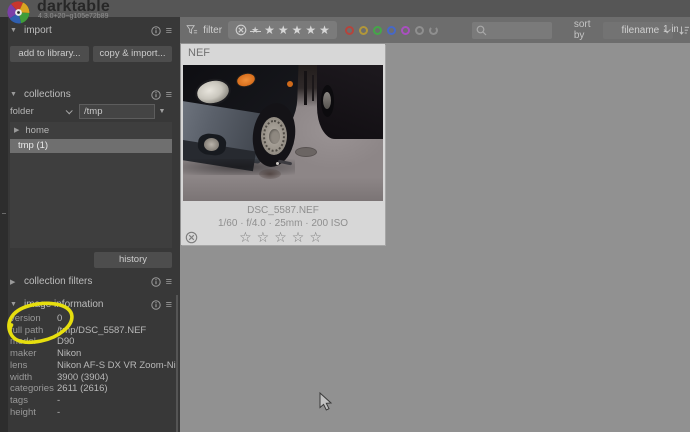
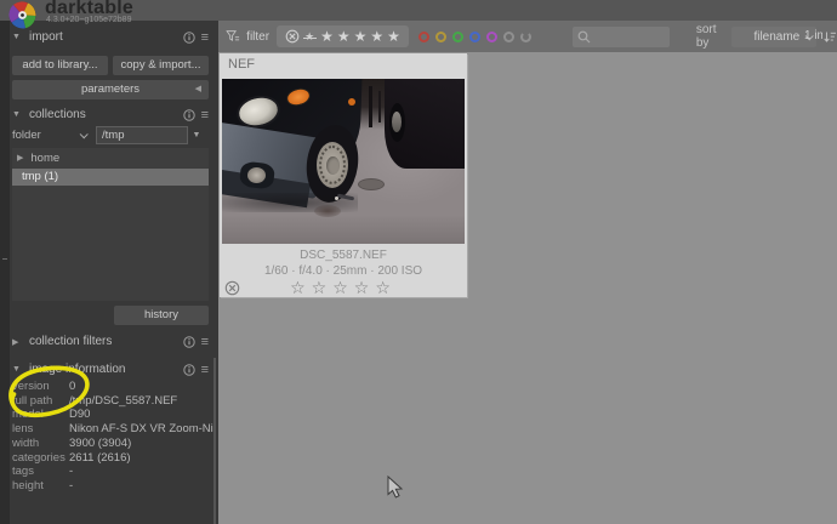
  darktable
  import
  ≡
  add to library...
  copy & import...
+ parameters
  collections
  ≡
  folder
  /tmp
  home
  tmp (1)
  history
  collection filters
  ≡
  ≡
  ersion
  0
  ull path
  /tp/DSC_5587.NEF
  D90
- maker
- Nikon
  lens
  Nikon AF-S DX VR Zoom-Ni
  width
  3900 (3904)
  categories
  2611 (2616)
  tags
  -
  height
  -
  filter
  ★
  ★
  ★
  ★
  ★
  ★
  sort by
  filename
  1 im
  NEF
  DSC_5587.NEF
  1/60 · f/4.0 · 25mm · 200 ISO
  ☆☆☆☆☆
